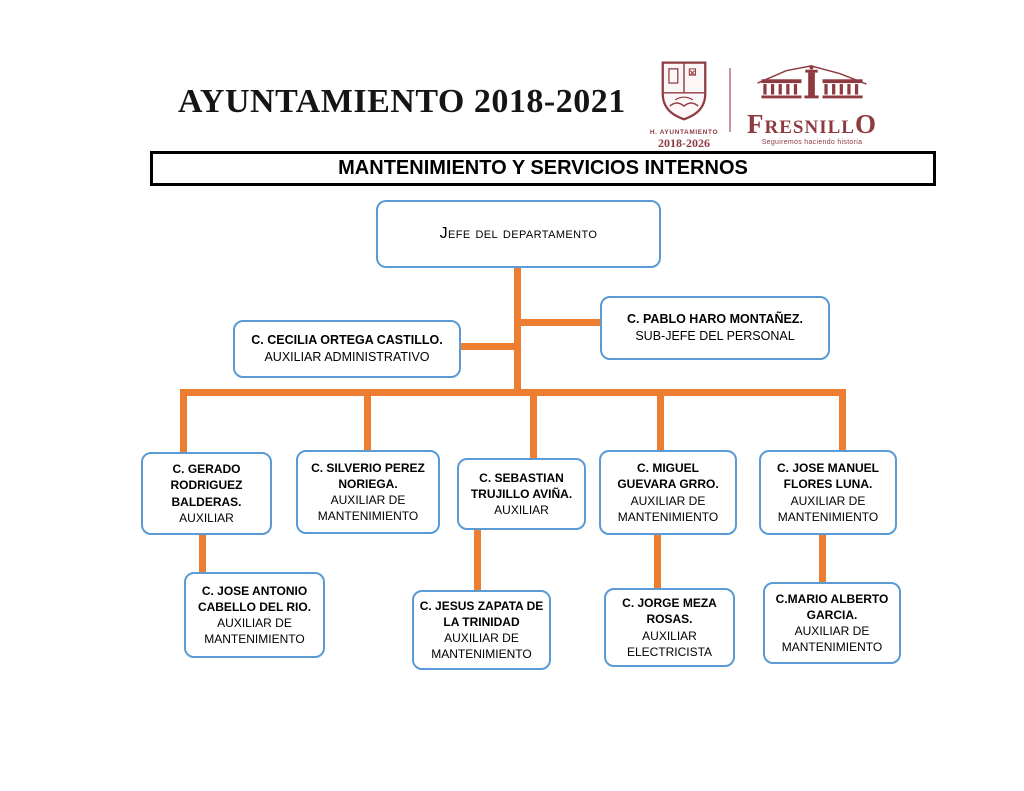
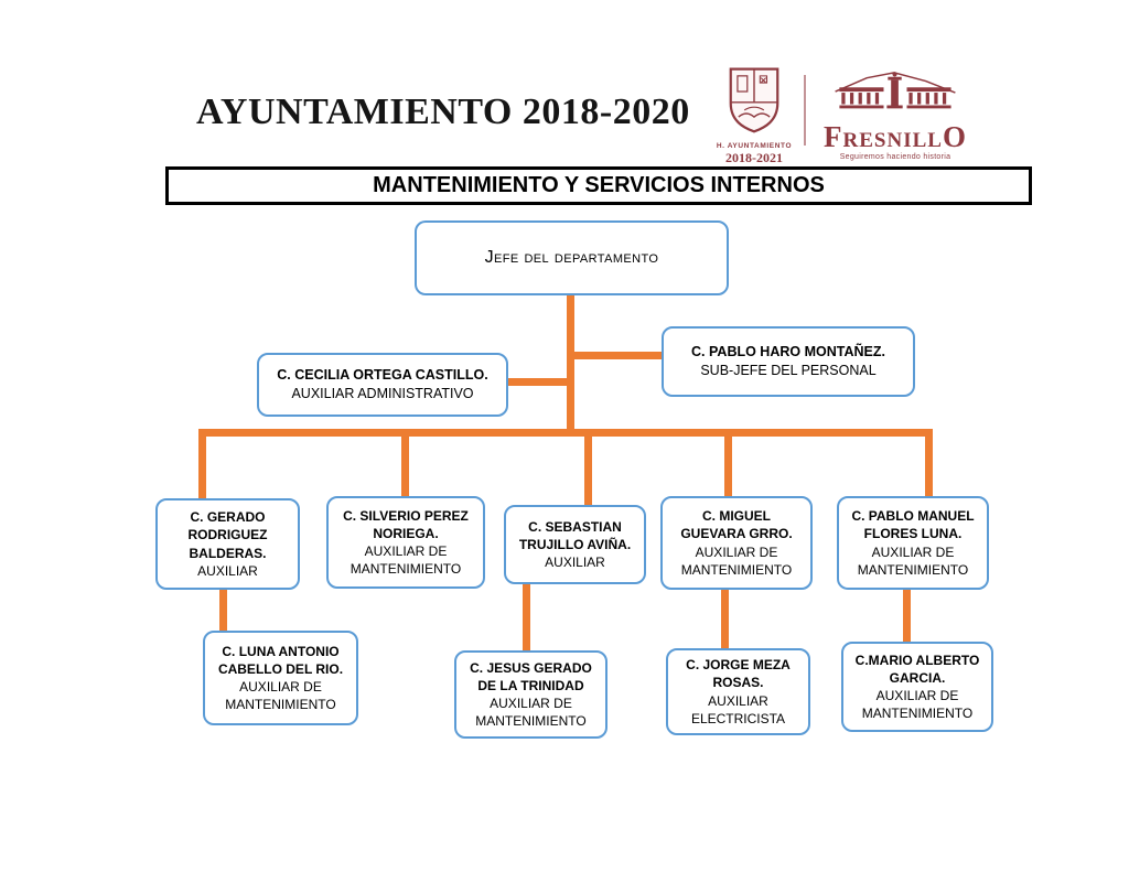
- AYUNTAMIENTO 2018-2021
+ AYUNTAMIENTO 2018-2020
- 2018-2026
+ 2018-2021
  FresnillO
  MANTENIMIENTO Y SERVICIOS INTERNOS
  Jefe del departamento
  C. PABLO HARO MONTAÑEZ.
  SUB-JEFE DEL PERSONAL
  C. CECILIA ORTEGA CASTILLO.
  AUXILIAR ADMINISTRATIVO
  C. GERADO RODRIGUEZ BALDERAS.
  AUXILIAR
  C. SILVERIO PEREZ NORIEGA.
  AUXILIAR DE MANTENIMIENTO
  C. SEBASTIAN TRUJILLO AVIÑA.
  AUXILIAR
  C. MIGUEL GUEVARA GRRO.
  AUXILIAR DE MANTENIMIENTO
- C. JOSE MANUEL FLORES LUNA.
+ C. PABLO MANUEL FLORES LUNA.
  AUXILIAR DE MANTENIMIENTO
- C. JOSE ANTONIO CABELLO DEL RIO.
+ C. LUNA ANTONIO CABELLO DEL RIO.
  AUXILIAR DE MANTENIMIENTO
- C. JESUS ZAPATA DE LA TRINIDAD
+ C. JESUS GERADO DE LA TRINIDAD
  AUXILIAR DE MANTENIMIENTO
  C. JORGE MEZA ROSAS.
  AUXILIAR ELECTRICISTA
  C.MARIO ALBERTO GARCIA.
  AUXILIAR DE MANTENIMIENTO
